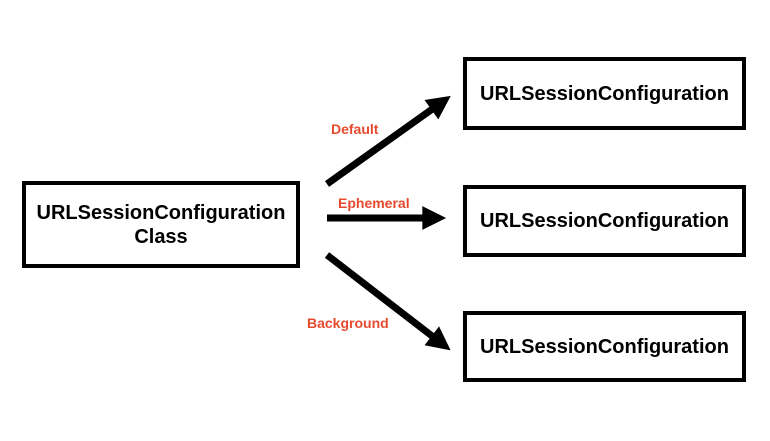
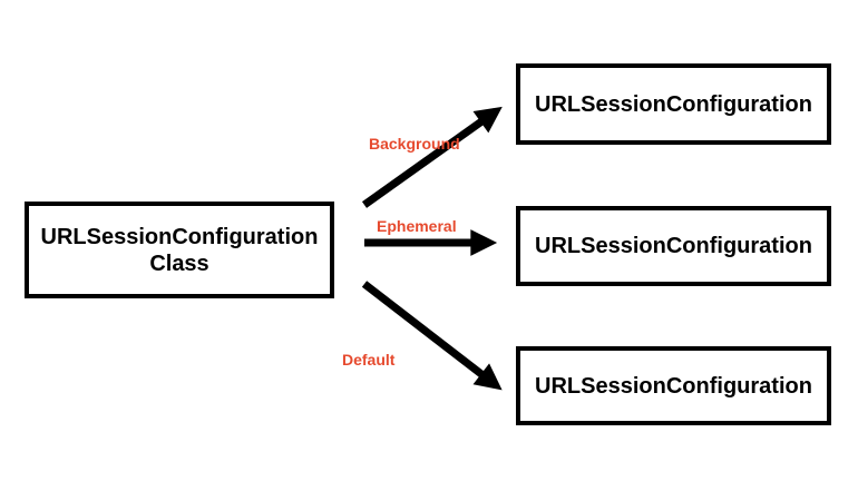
  URLSessionConfiguration
  Class
  URLSessionConfiguration
  URLSessionConfiguration
  URLSessionConfiguration
- Default
+ Background
  Ephemeral
- Background
+ Default
